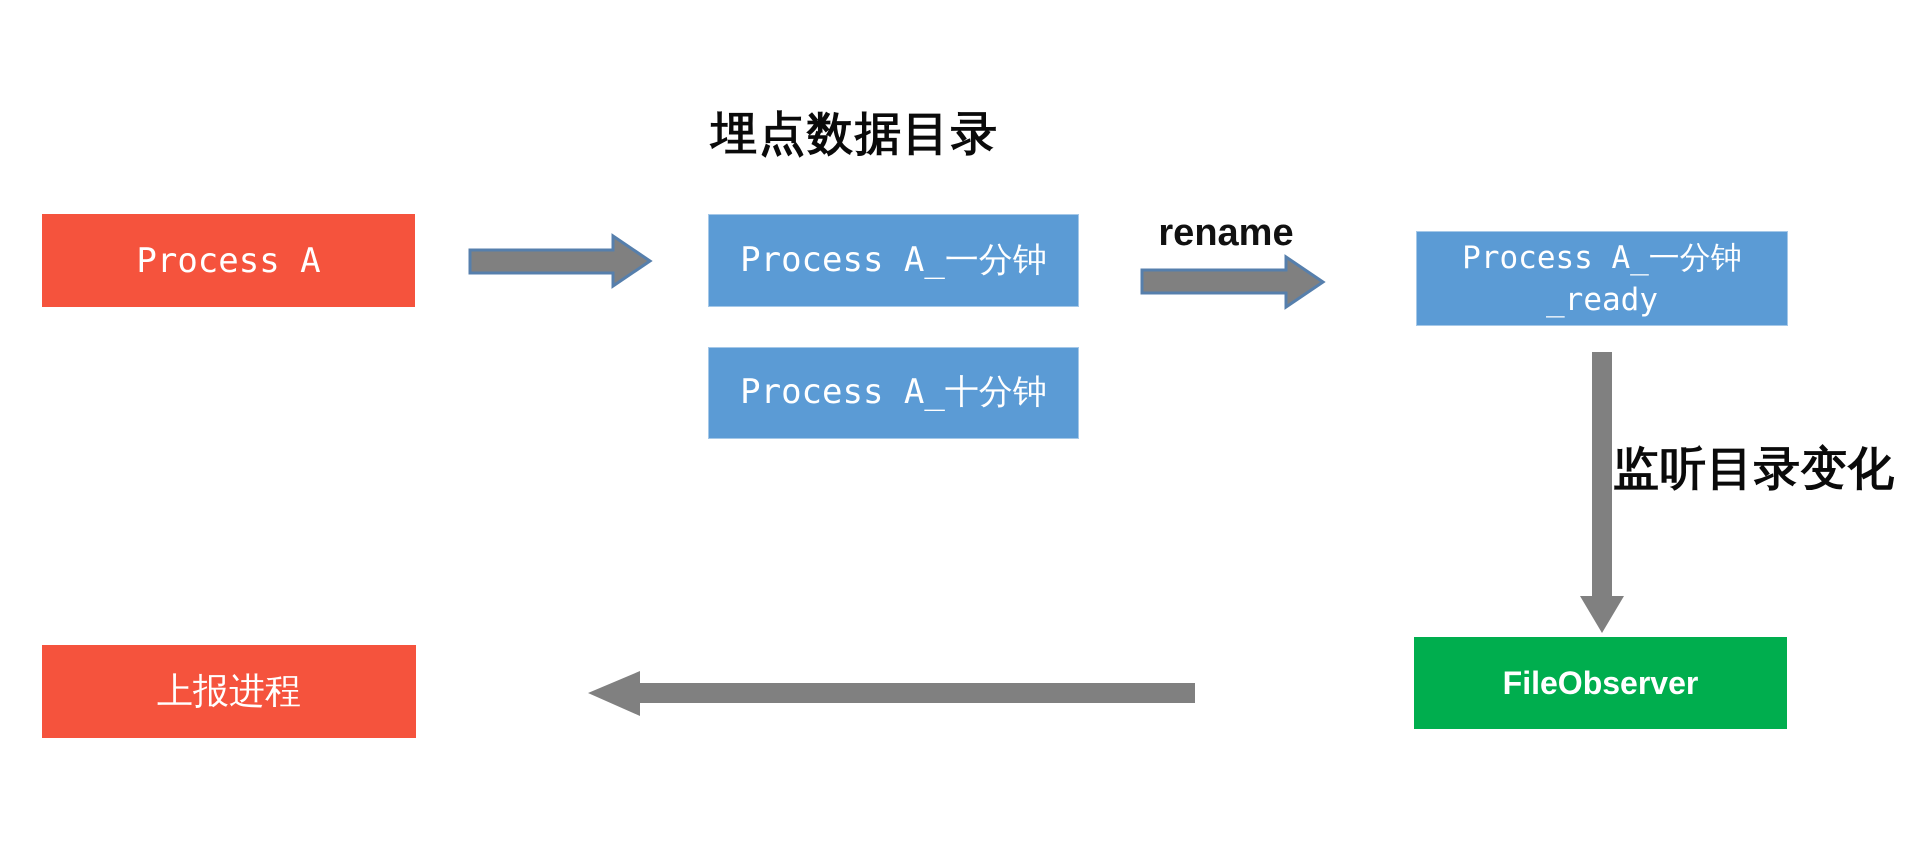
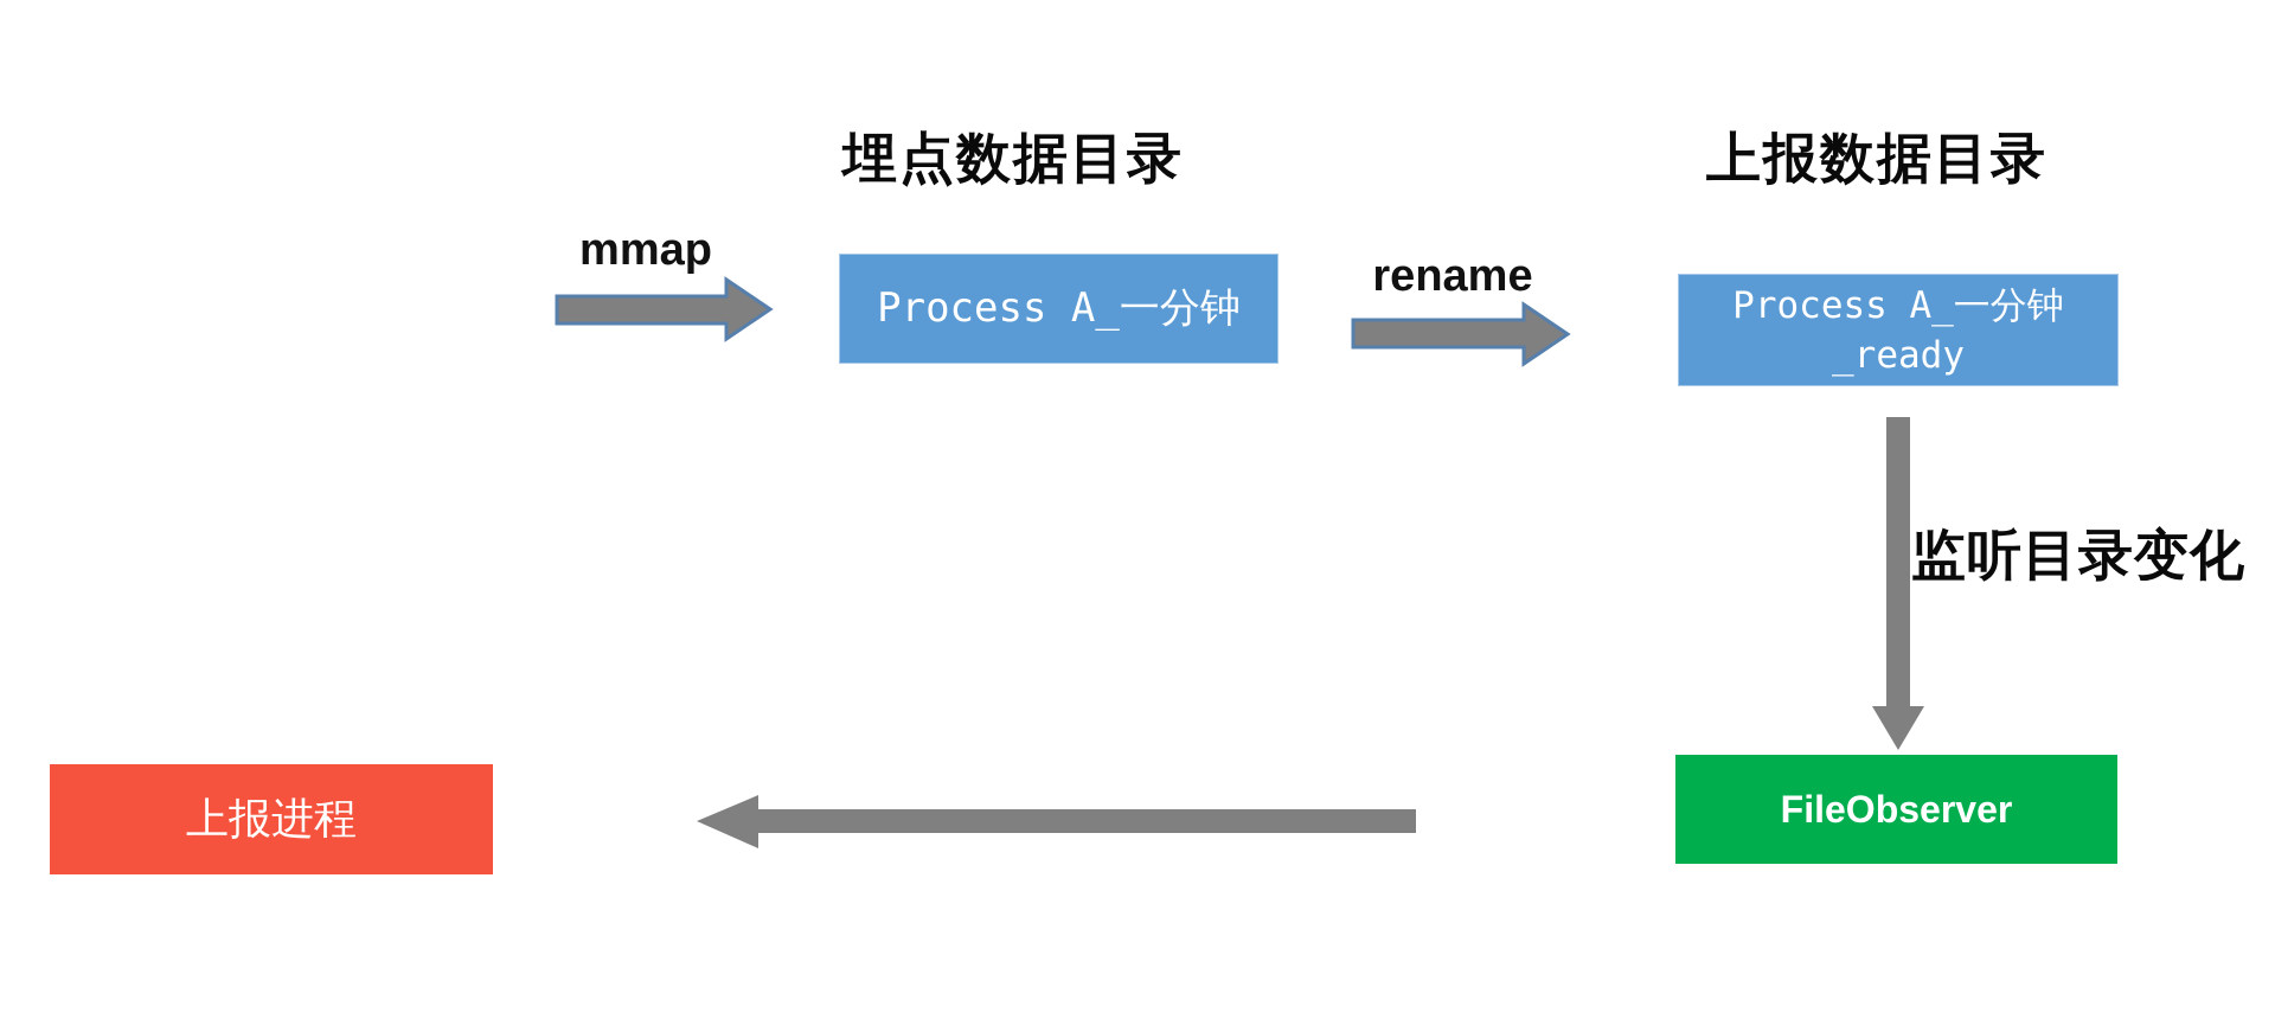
  埋点数据目录
+ 上报数据目录
+ mmap
  rename
  监听目录变化
- Process A
  Process A_一分钟
- Process A_十分钟
  Process A_一分钟
  _ready
  FileObserver
  上报进程
